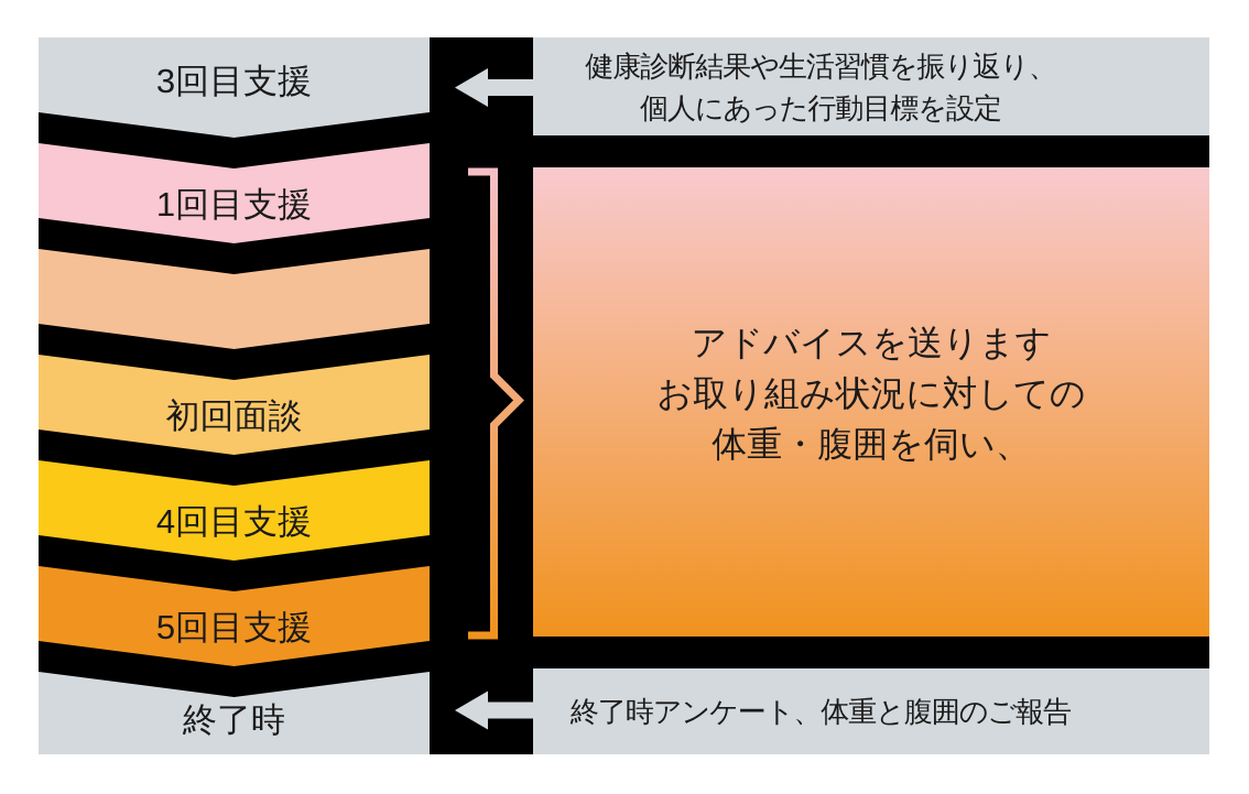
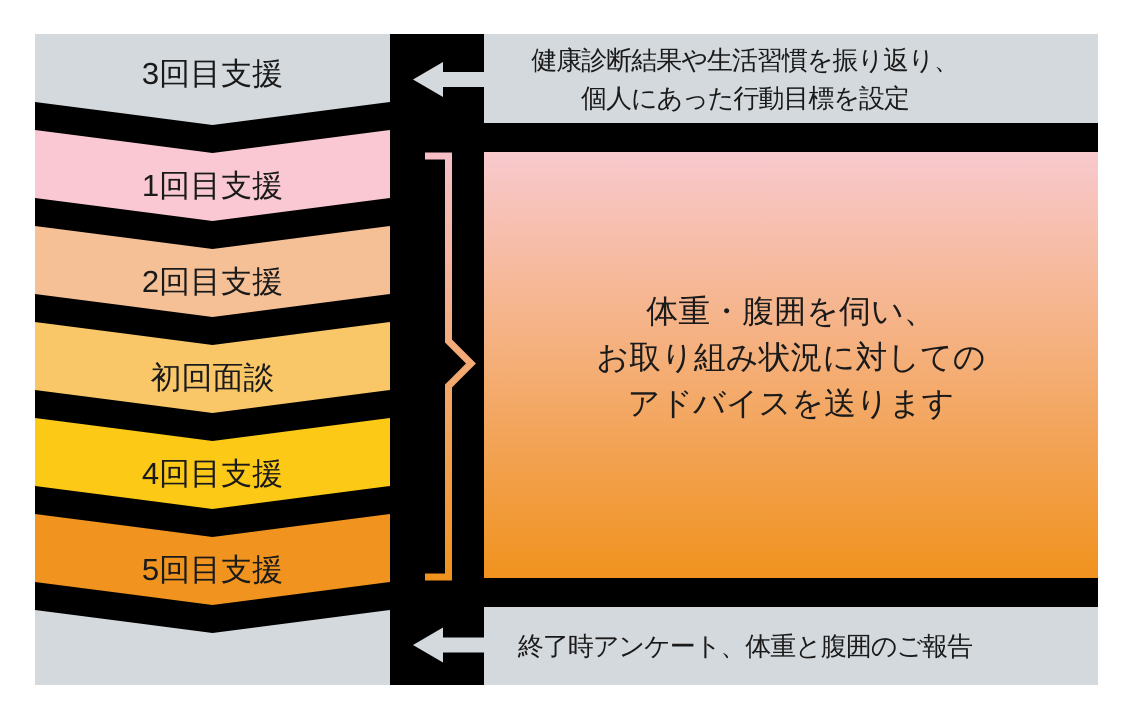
  3回目支援
  1回目支援
+ 2回目支援
  初回面談
  4回目支援
  5回目支援
- 終了時
  健康診断結果や生活習慣を振り返り、
  個人にあった行動目標を設定
- アドバイスを送ります
+ 体重・腹囲を伺い、
  お取り組み状況に対しての
- 体重・腹囲を伺い、
+ アドバイスを送ります
  終了時アンケート、体重と腹囲のご報告
